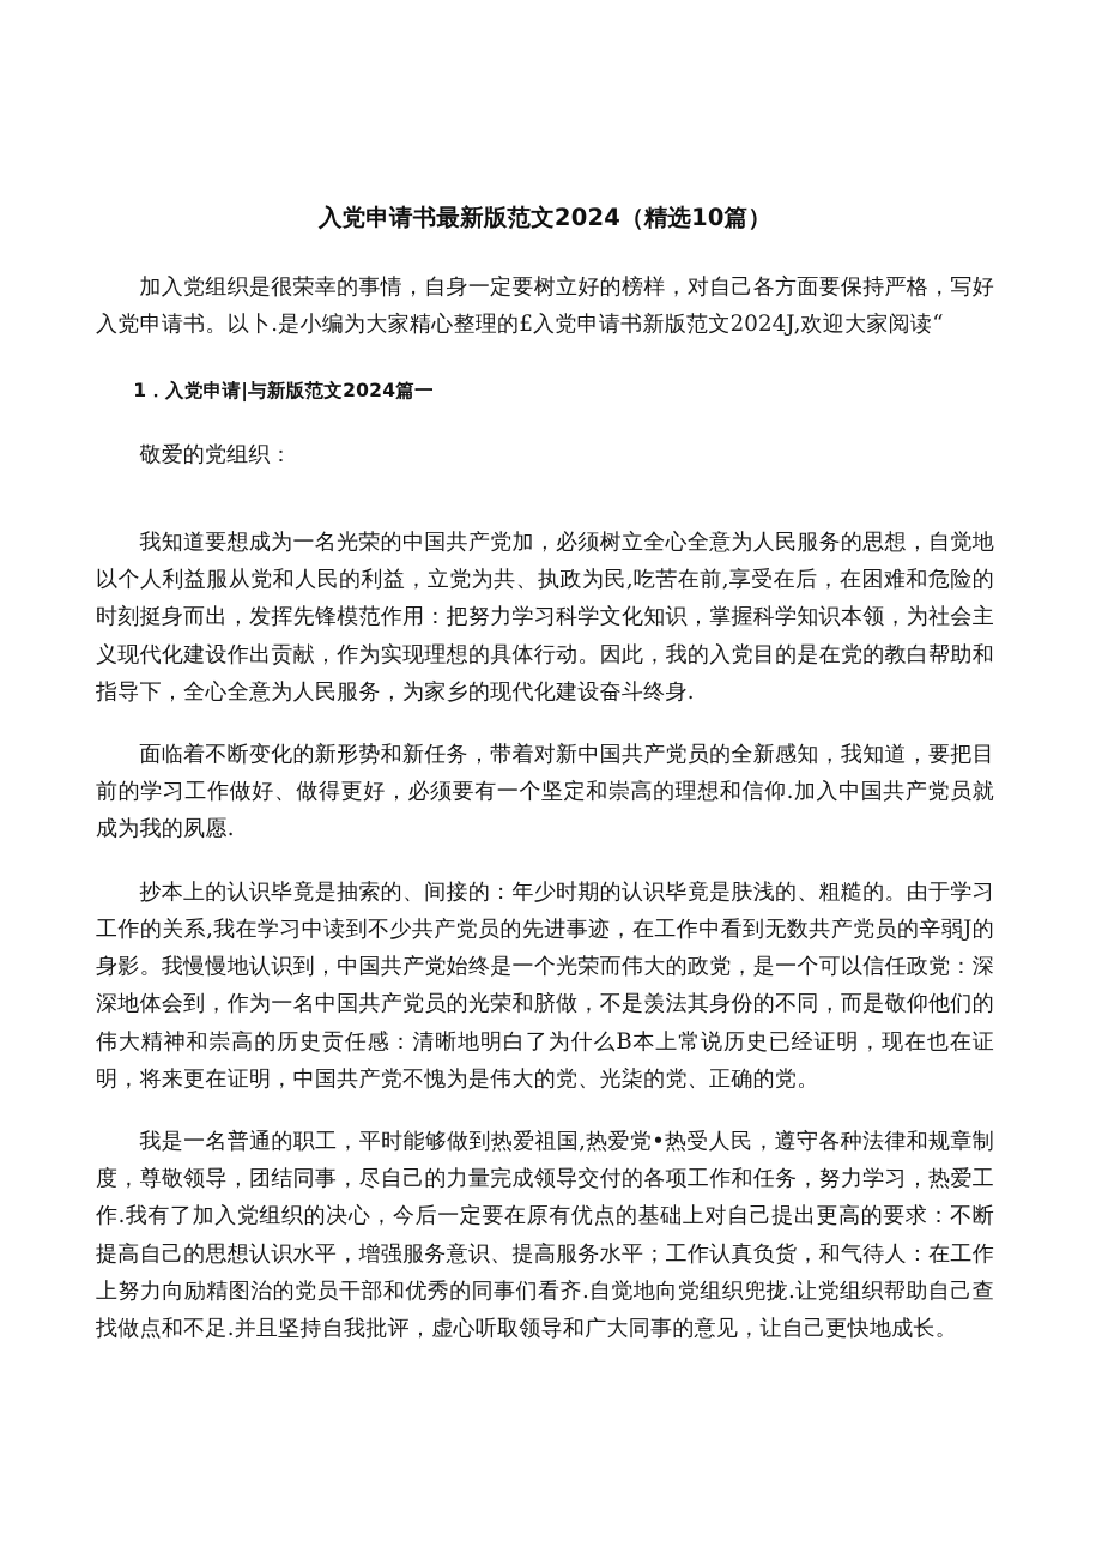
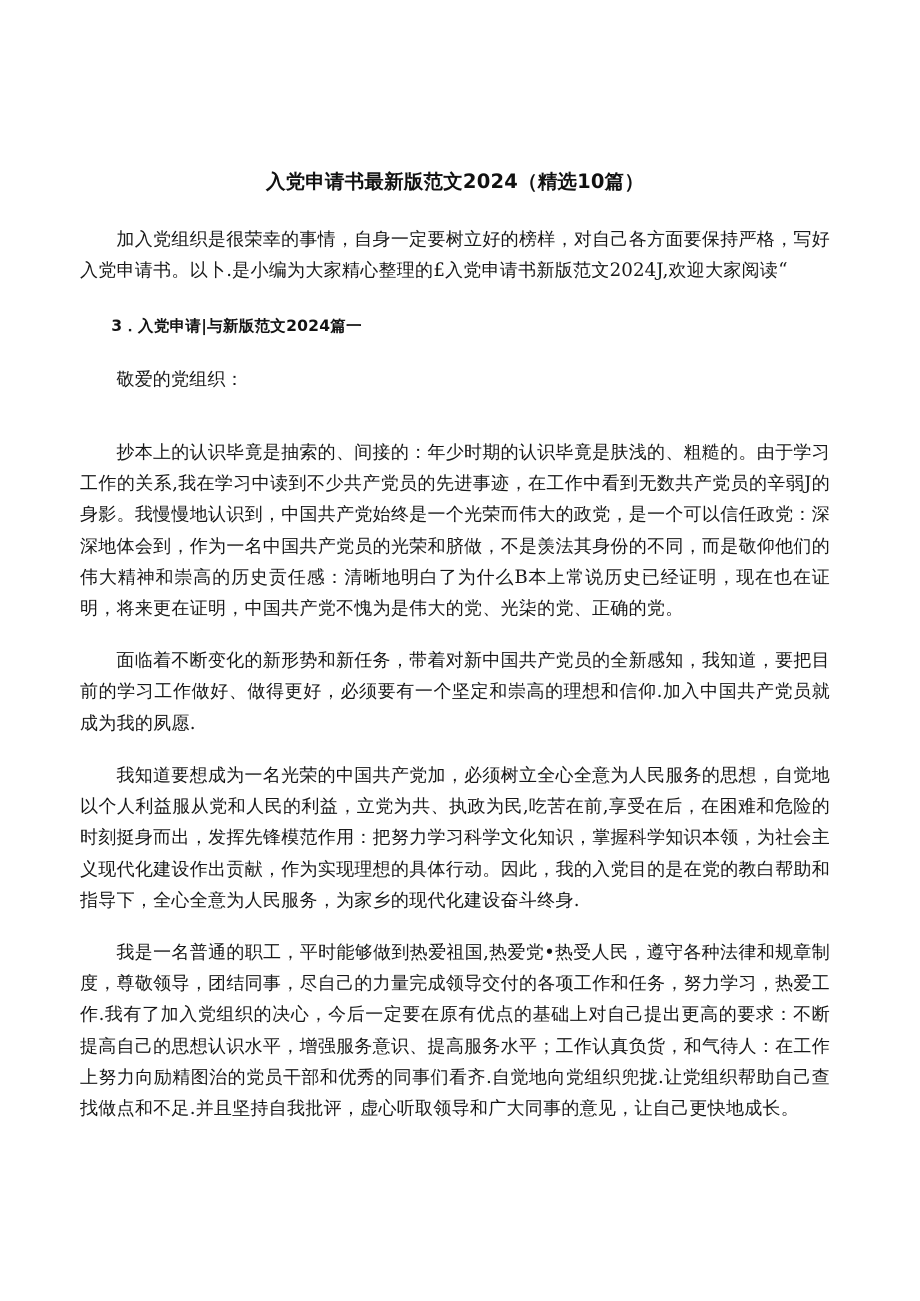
  入党申请书最新版范文2024（精选10篇）
  加入党组织是很荣幸的事情，自身一定要树立好的榜样，对自己各方面要保持严格，写好入党申请书。以卜.是小编为大家精心整理的£入党申请书新版范文2024J,欢迎大家阅读“
- 1．入党申请|与新版范文2024篇一
+ 3．入党申请|与新版范文2024篇一
  敬爱的党组织：
- 我知道要想成为一名光荣的中国共产党加，必须树立全心全意为人民服务的思想，自觉地以个人利益服从党和人民的利益，立党为共、执政为民,吃苦在前,享受在后，在困难和危险的时刻挺身而出，发挥先锋模范作用：把努力学习科学文化知识，掌握科学知识本领，为社会主义现代化建设作出贡献，作为实现理想的具体行动。因此，我的入党目的是在党的教白帮助和指导下，全心全意为人民服务，为家乡的现代化建设奋斗终身.
+ 抄本上的认识毕竟是抽索的、间接的：年少时期的认识毕竟是肤浅的、粗糙的。由于学习工作的关系,我在学习中读到不少共产党员的先进事迹，在工作中看到无数共产党员的辛弱J的身影。我慢慢地认识到，中国共产党始终是一个光荣而伟大的政党，是一个可以信任政党：深深地体会到，作为一名中国共产党员的光荣和脐做，不是羡法其身份的不同，而是敬仰他们的伟大精神和崇高的历史贡任感：清晰地明白了为什么B本上常说历史已经证明，现在也在证明，将来更在证明，中国共产党不愧为是伟大的党、光柒的党、正确的党。
  面临着不断变化的新形势和新任务，带着对新中国共产党员的全新感知，我知道，要把目前的学习工作做好、做得更好，必须要有一个坚定和崇高的理想和信仰.加入中国共产党员就成为我的夙愿.
- 抄本上的认识毕竟是抽索的、间接的：年少时期的认识毕竟是肤浅的、粗糙的。由于学习工作的关系,我在学习中读到不少共产党员的先进事迹，在工作中看到无数共产党员的辛弱J的身影。我慢慢地认识到，中国共产党始终是一个光荣而伟大的政党，是一个可以信任政党：深深地体会到，作为一名中国共产党员的光荣和脐做，不是羡法其身份的不同，而是敬仰他们的伟大精神和崇高的历史贡任感：清晰地明白了为什么B本上常说历史已经证明，现在也在证明，将来更在证明，中国共产党不愧为是伟大的党、光柒的党、正确的党。
+ 我知道要想成为一名光荣的中国共产党加，必须树立全心全意为人民服务的思想，自觉地以个人利益服从党和人民的利益，立党为共、执政为民,吃苦在前,享受在后，在困难和危险的时刻挺身而出，发挥先锋模范作用：把努力学习科学文化知识，掌握科学知识本领，为社会主义现代化建设作出贡献，作为实现理想的具体行动。因此，我的入党目的是在党的教白帮助和指导下，全心全意为人民服务，为家乡的现代化建设奋斗终身.
  我是一名普通的职工，平时能够做到热爱祖国,热爱党•热受人民，遵守各种法律和规章制度，尊敬领导，团结同事，尽自己的力量完成领导交付的各项工作和任务，努力学习，热爱工作.我有了加入党组织的决心，今后一定要在原有优点的基础上对自己提出更高的要求：不断提高自己的思想认识水平，增强服务意识、提高服务水平；工作认真负货，和气待人：在工作上努力向励精图治的党员干部和优秀的同事们看齐.自觉地向党组织兜拢.让党组织帮助自己查找做点和不足.并且坚持自我批评，虚心听取领导和广大同事的意见，让自己更快地成长。
